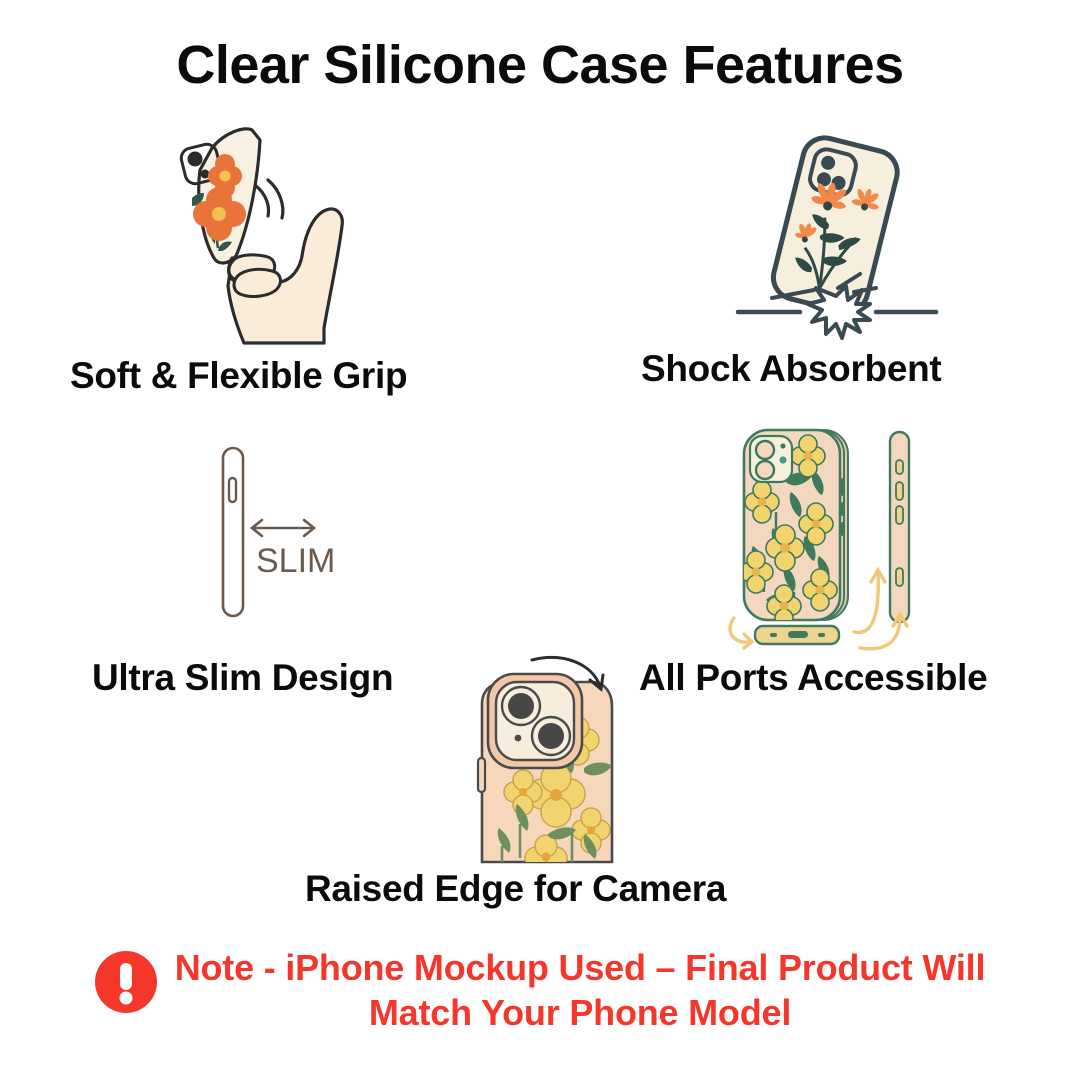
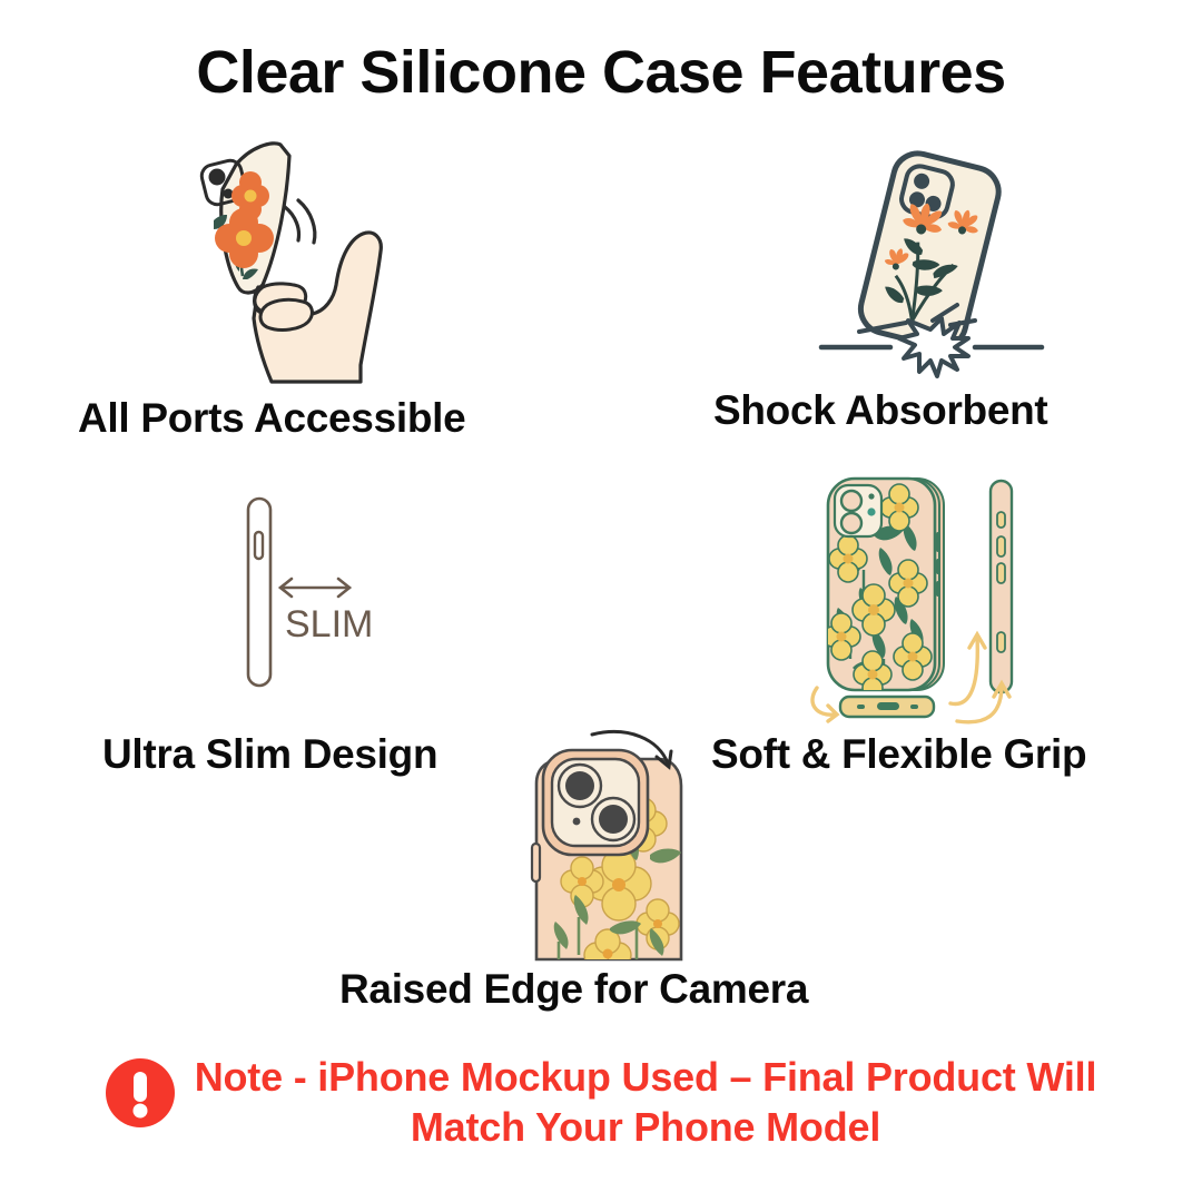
  Clear Silicone Case Features
- Soft & Flexible Grip
+ All Ports Accessible
  Shock Absorbent
  SLIM
  Ultra Slim Design
- All Ports Accessible
+ Soft & Flexible Grip
  Raised Edge for Camera
  Note - iPhone Mockup Used – Final Product Will
  Match Your Phone Model
